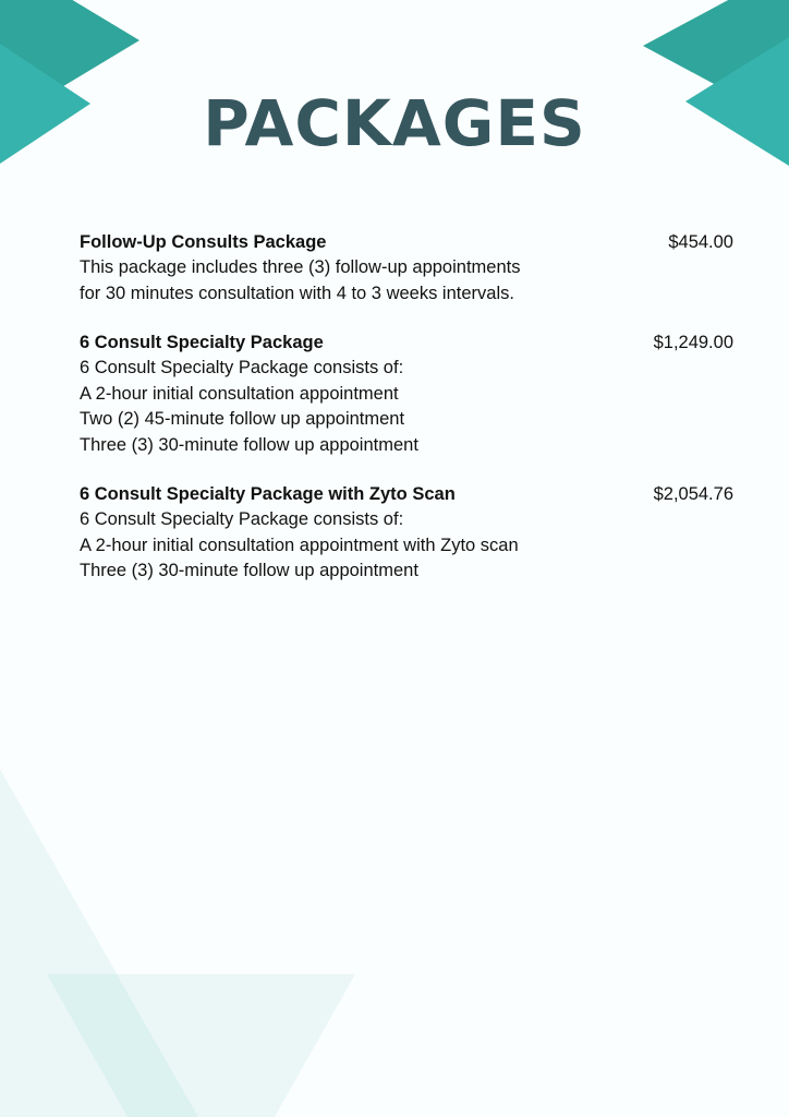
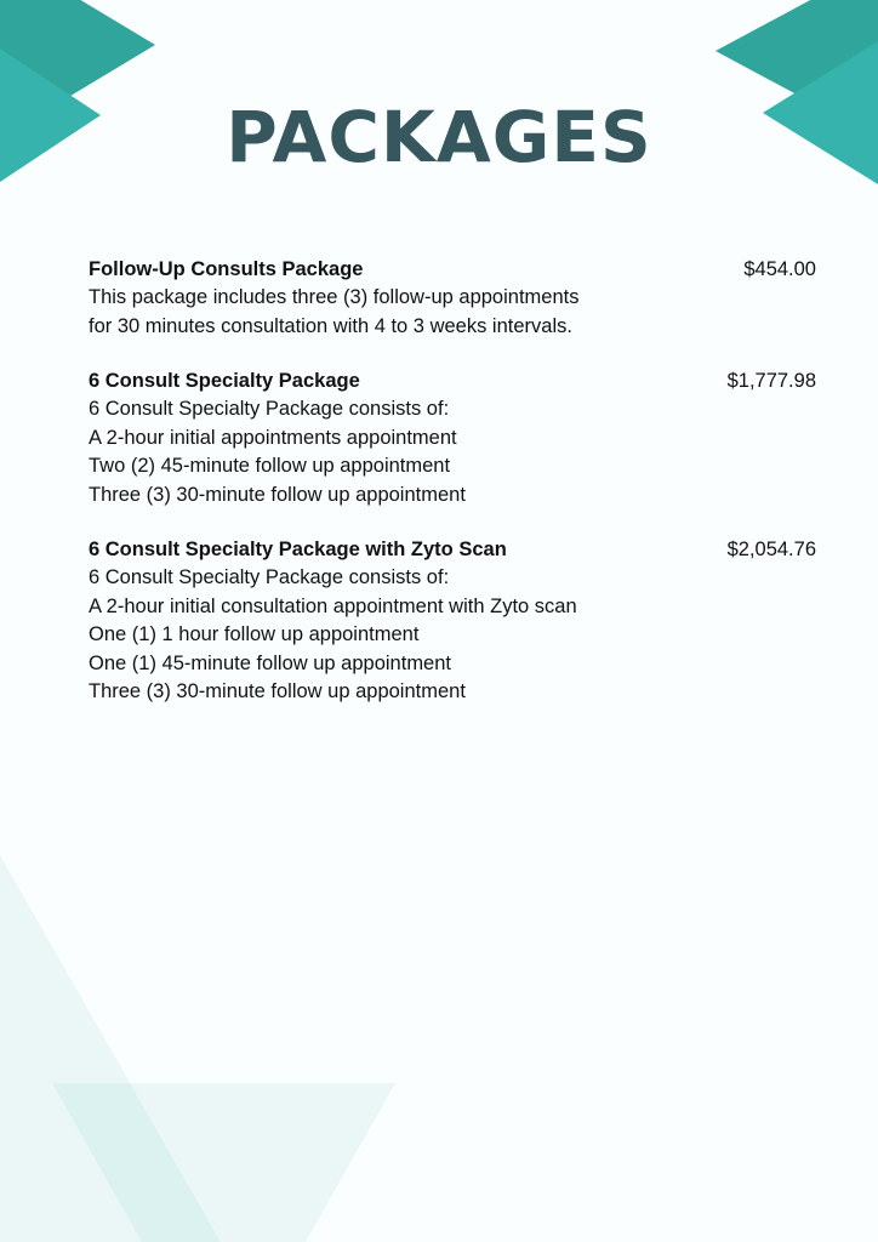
  PACKAGES
  Follow-Up Consults Package
  $454.00
  This package includes three (3) follow-up appointments
  for 30 minutes consultation with 4 to 3 weeks intervals.
  6 Consult Specialty Package
- $1,249.00
+ $1,777.98
  6 Consult Specialty Package consists of:
- A 2-hour initial consultation appointment
+ A 2-hour initial appointments appointment
  Two (2) 45-minute follow up appointment
  Three (3) 30-minute follow up appointment
  6 Consult Specialty Package with Zyto Scan
  $2,054.76
  6 Consult Specialty Package consists of:
  A 2-hour initial consultation appointment with Zyto scan
+ One (1) 1 hour follow up appointment
+ One (1) 45-minute follow up appointment
  Three (3) 30-minute follow up appointment
